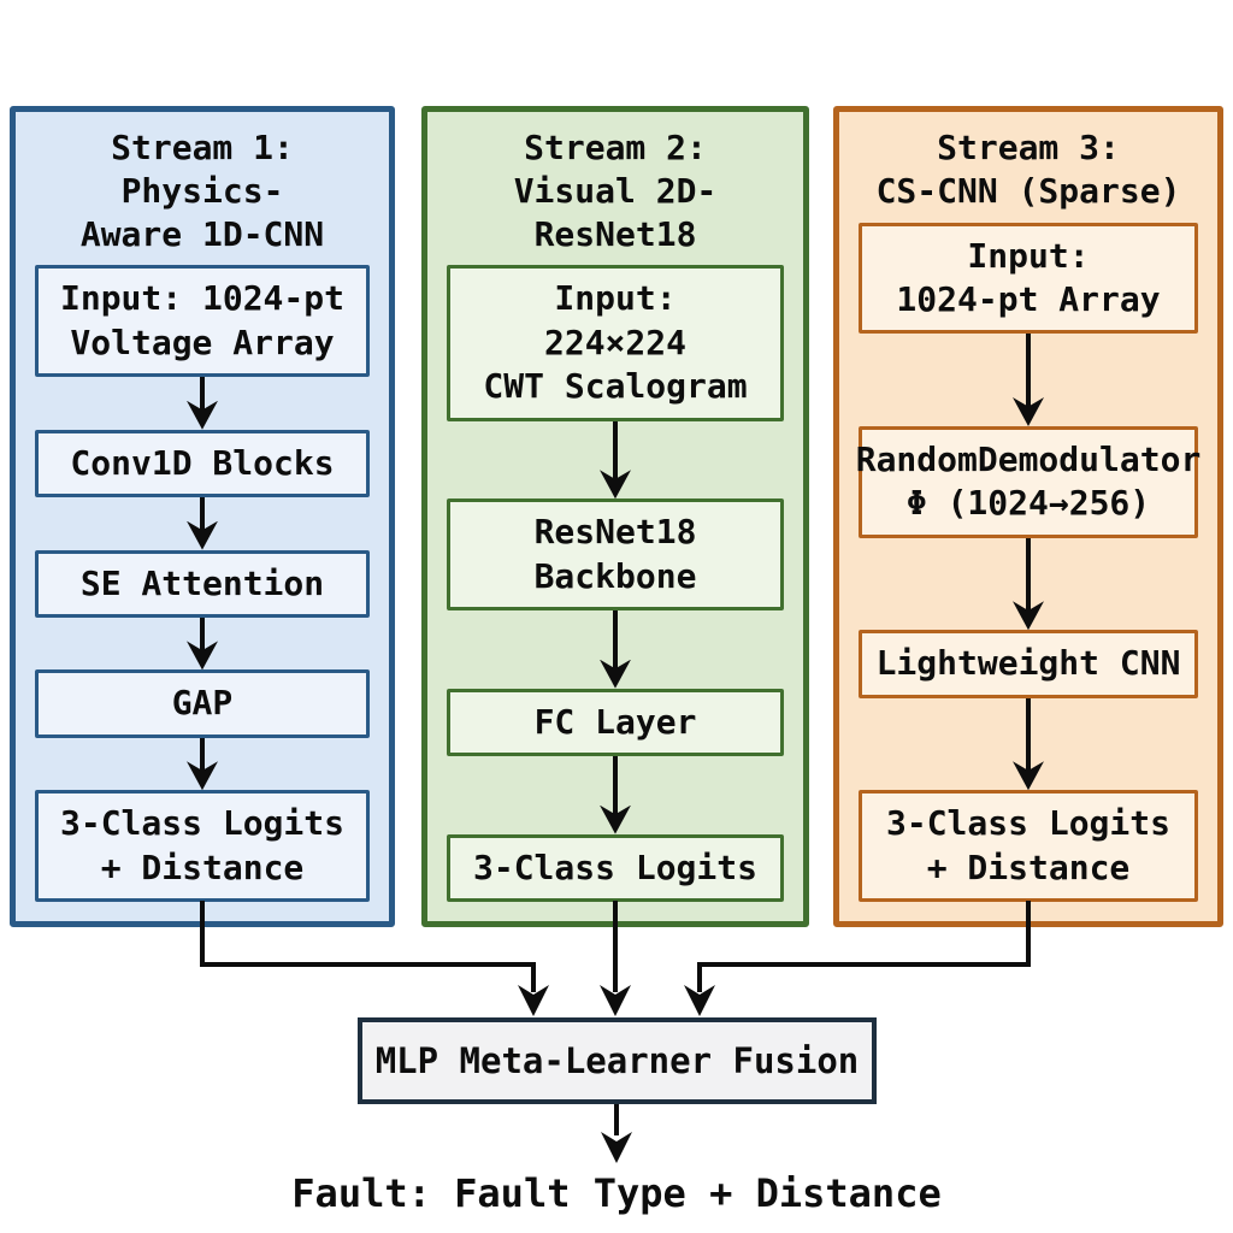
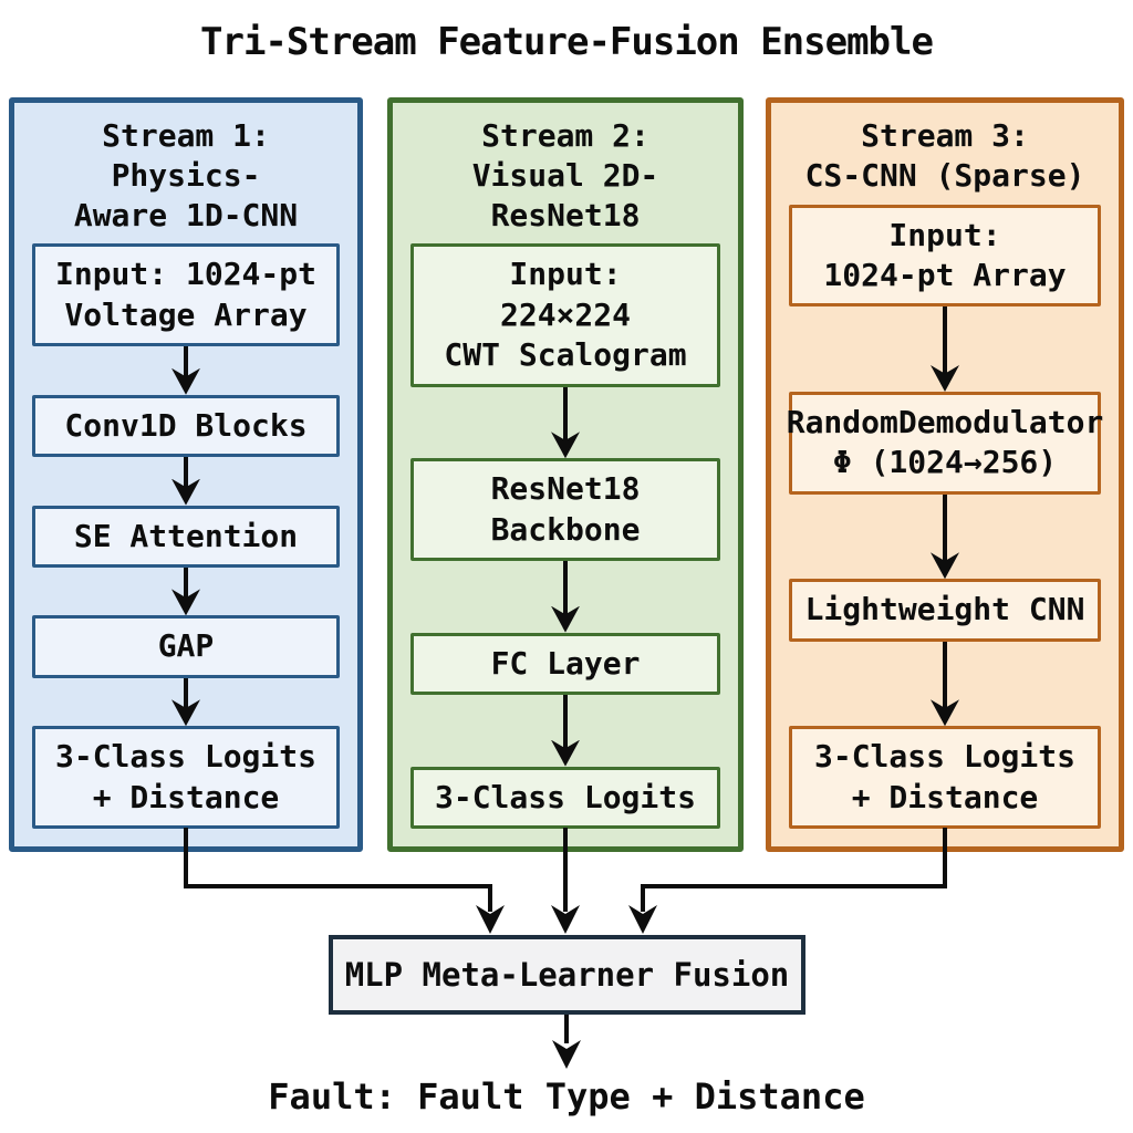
+ Tri-Stream Feature-Fusion Ensemble
  Stream 1: Physics-
  Aware 1D-CNN
  Input: 1024-pt
  Voltage Array
  Conv1D Blocks
  SE Attention
  GAP
  3-Class Logits
  + Distance
  Stream 2:
  Visual 2D-ResNet18
  Input:
  224×224
  CWT Scalogram
  ResNet18
  Backbone
  FC Layer
  3-Class Logits
  Stream 3:
  CS-CNN (Sparse)
  Input:
  1024-pt Array
  RandomDemodulator
  Φ (1024→256)
  Lightweight CNN
  3-Class Logits
  + Distance
  MLP Meta-Learner Fusion
  Fault: Fault Type + Distance
